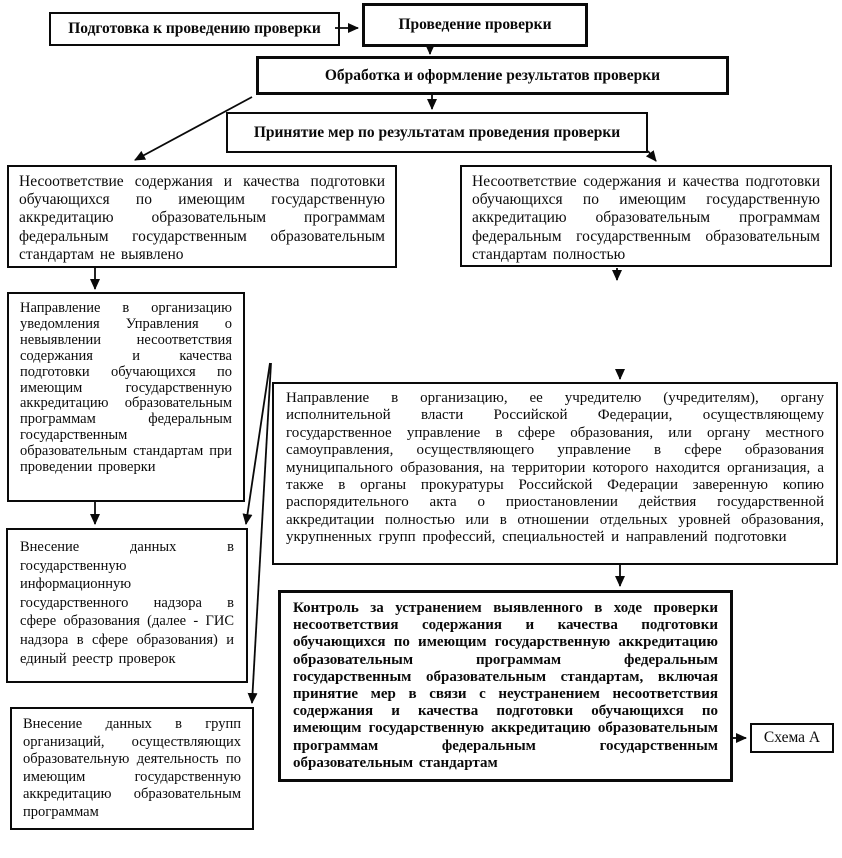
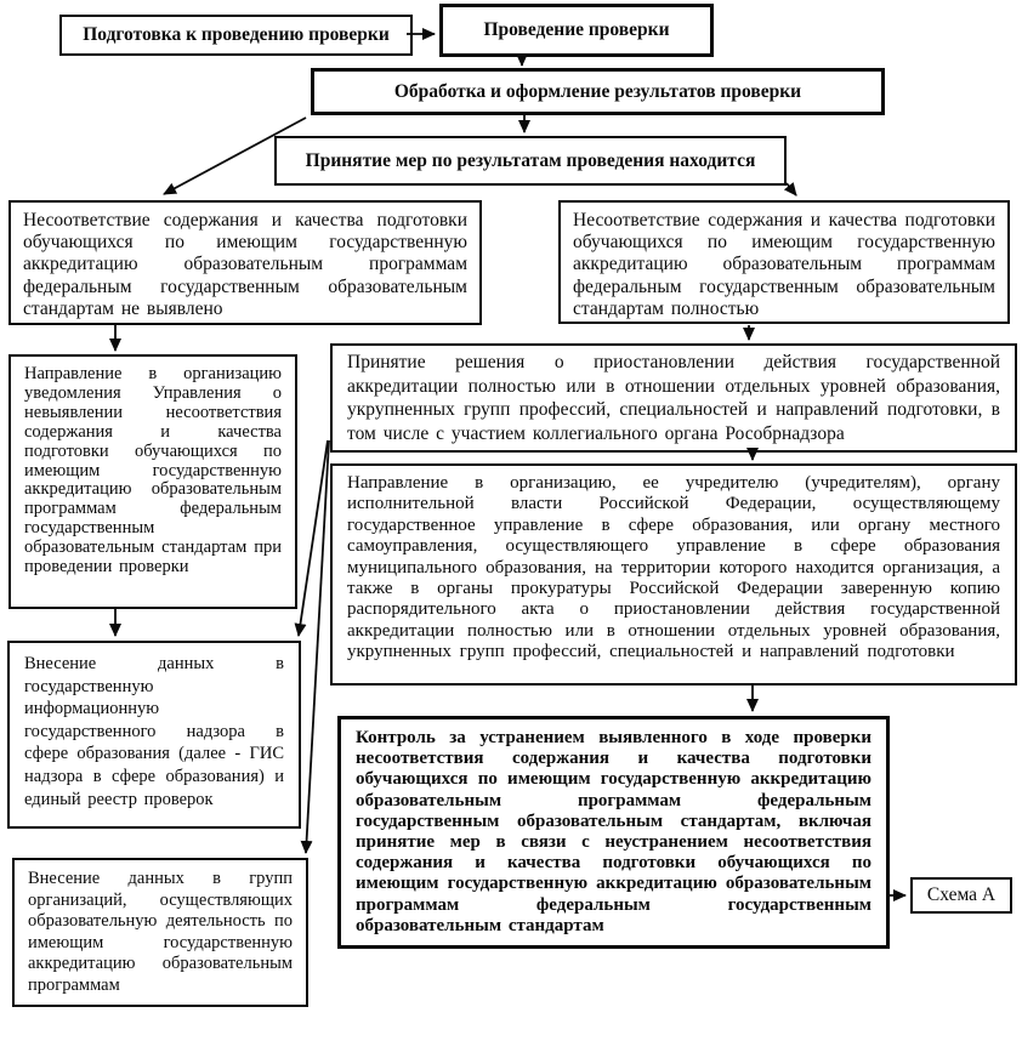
  Подготовка к проведению проверки
  Проведение проверки
  Обработка и оформление результатов проверки
- Принятие мер по результатам проведения проверки
+ Принятие мер по результатам проведения находится
  Несоответствие содержания и качества подготовки обучающихся по имеющим государственную аккредитацию образовательным программам федеральным государственным образовательным стандартам не выявлено
  Несоответствие содержания и качества подготовки обучающихся по имеющим государственную аккредитацию образовательным программам федеральным государственным образовательным стандартам полностью
  Направление в организацию уведомления Управления о невыявлении несоответствия содержания и качества подготовки обучающихся по имеющим государственную аккредитацию образовательным программам федеральным государственным образовательным стандартам при проведении проверки
  Внесение данных в государственную информационную государственного надзора в сфере образования (далее - ГИС надзора в сфере образования) и единый реестр проверок
  Внесение данных в групп организаций, осуществляющих образовательную деятельность по имеющим государственную аккредитацию образовательным программам
+ Принятие решения о приостановлении действия государственной аккредитации полностью или в отношении отдельных уровней образования, укрупненных групп профессий, специальностей и направлений подготовки, в том числе с участием коллегиального органа Рособрнадзора
  Направление в организацию, ее учредителю (учредителям), органу исполнительной власти Российской Федерации, осуществляющему государственное управление в сфере образования, или органу местного самоуправления, осуществляющего управление в сфере образования муниципального образования, на территории которого находится организация, а также в органы прокуратуры Российской Федерации заверенную копию распорядительного акта о приостановлении действия государственной аккредитации полностью или в отношении отдельных уровней образования, укрупненных групп профессий, специальностей и направлений подготовки
  Контроль за устранением выявленного в ходе проверки несоответствия содержания и качества подготовки обучающихся по имеющим государственную аккредитацию образовательным программам федеральным государственным образовательным стандартам, включая принятие мер в связи с неустранением несоответствия содержания и качества подготовки обучающихся по имеющим государственную аккредитацию образовательным программам федеральным государственным образовательным стандартам
  Схема А
